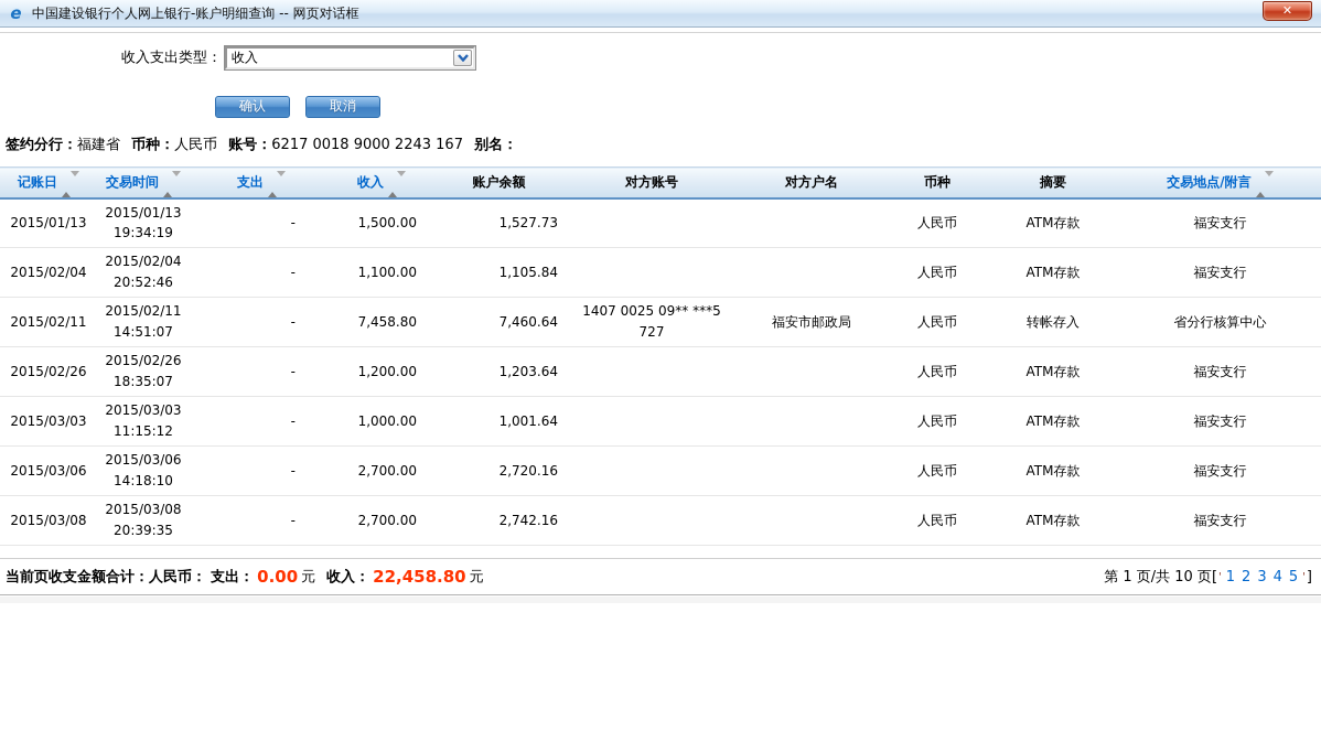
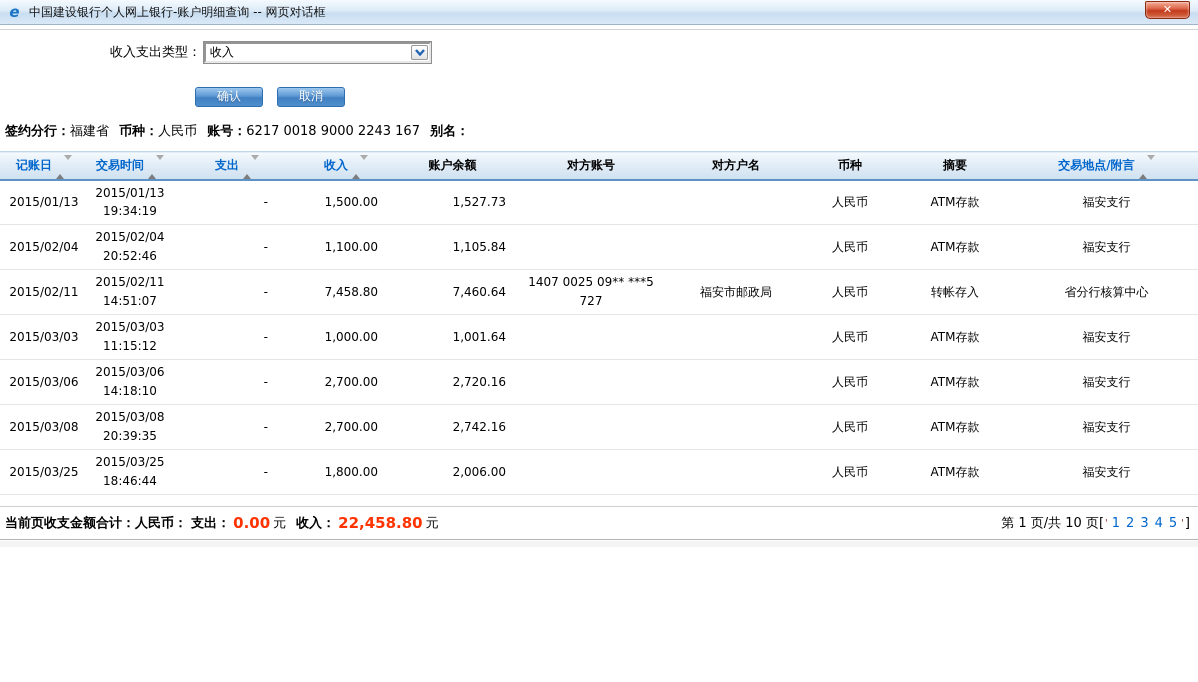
  e
  中国建设银行个人网上银行-账户明细查询 -- 网页对话框
  ✕
  收入支出类型：
  收入
  确认
  取消
  签约分行：福建省 币种：人民币 账号：6217 0018 9000 2243 167 别名：
  记账日	交易时间	支出	收入	账户余额	对方账号	对方户名	币种	摘要	交易地点/附言
  2015/01/13	2015/01/1319:34:19	-	1,500.00	1,527.73			人民币	ATM存款	福安支行
  2015/02/04	2015/02/0420:52:46	-	1,100.00	1,105.84			人民币	ATM存款	福安支行
  2015/02/11	2015/02/1114:51:07	-	7,458.80	7,460.64	1407 0025 09** ***5 727	福安市邮政局	人民币	转帐存入	省分行核算中心
- 2015/02/26	2015/02/2618:35:07	-	1,200.00	1,203.64			人民币	ATM存款	福安支行
  2015/03/03	2015/03/0311:15:12	-	1,000.00	1,001.64			人民币	ATM存款	福安支行
  2015/03/06	2015/03/0614:18:10	-	2,700.00	2,720.16			人民币	ATM存款	福安支行
  2015/03/08	2015/03/0820:39:35	-	2,700.00	2,742.16			人民币	ATM存款	福安支行
+ 2015/03/25	2015/03/2518:46:44	-	1,800.00	2,006.00			人民币	ATM存款	福安支行
  当前页收支金额合计：
  人民币：
  支出：
  0.00
  元
  收入：
  22,458.80
  元
  第 1 页/共 10 页
  [
  '
  1 2 3 4 5
  '
  ]
